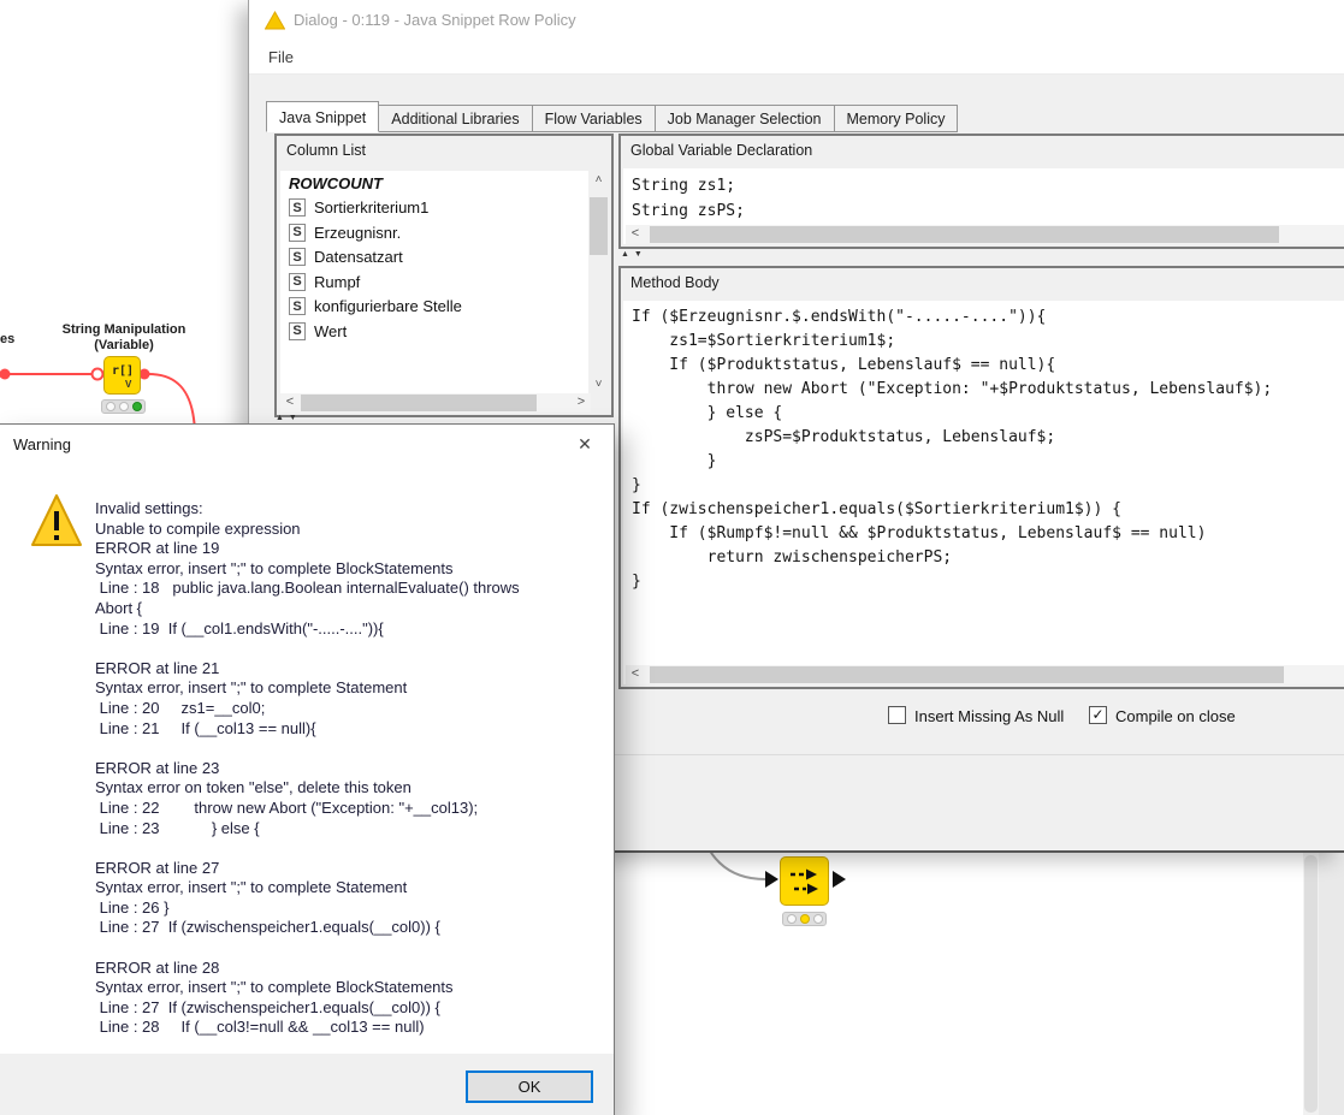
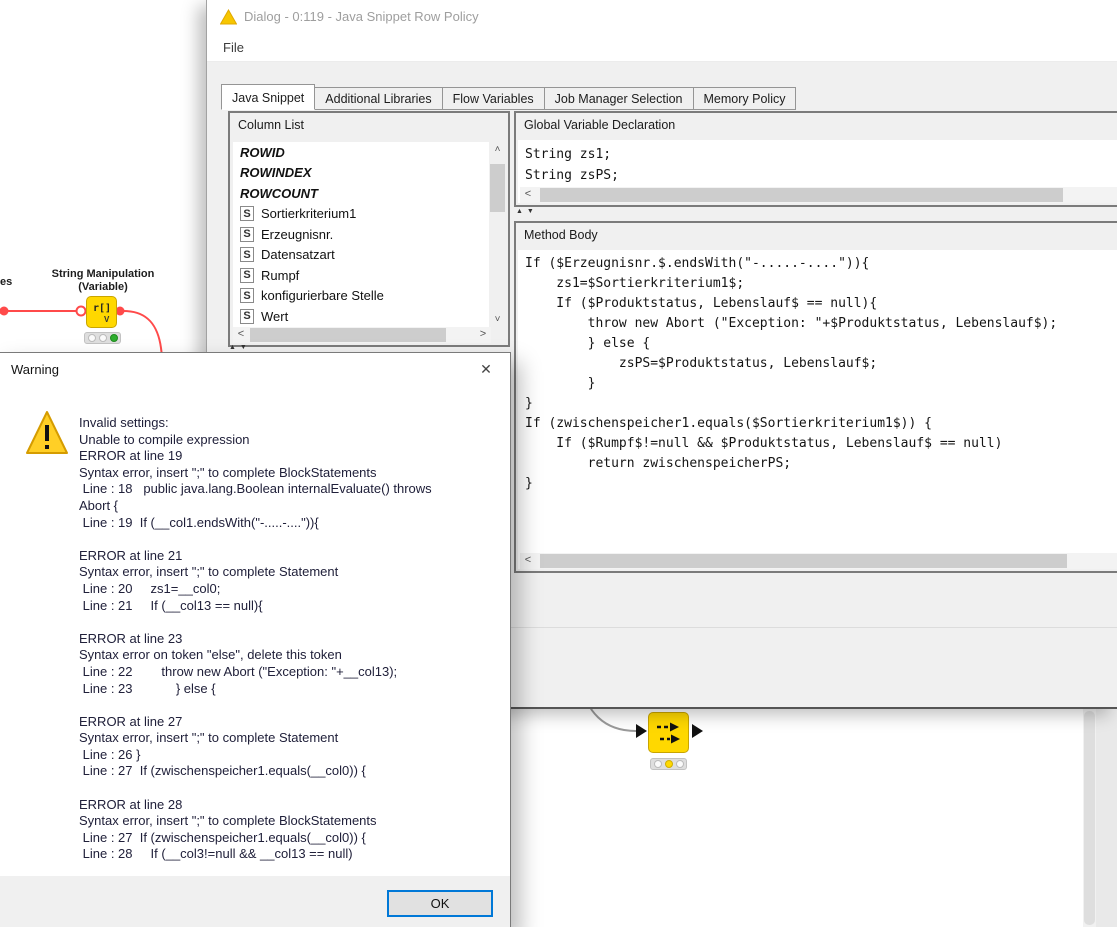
  String Manipulation
  (Variable)
  r[]
  V
  Dialog - 0:119 - Java Snippet Row Policy
  File
  Java Snippet
  Additional Libraries
  Flow Variables
  Job Manager Selection
  Memory Policy
  Column List
+ ROWID
+ ROWINDEX
  ROWCOUNT
  S
  Sortierkriterium1
  S
  Erzeugnisnr.
  S
  Datensatzart
  S
  Rumpf
  S
  konfigurierbare Stelle
  S
  Wert
  ˄
  ˅
  <
  >
  Global Variable Declaration
  String zs1;
  String zsPS;
  <
  Method Body
  If ($Erzeugnisnr.$.endsWith("-.....-....")){
  zs1=$Sortierkriterium1$;
  If ($Produktstatus, Lebenslauf$ == null){
  throw new Abort ("Exception: "+$Produktstatus, Lebenslauf$);
  } else {
  zsPS=$Produktstatus, Lebenslauf$;
  }
  }
  If (zwischenspeicher1.equals($Sortierkriterium1$)) {
  If ($Rumpf$!=null && $Produktstatus, Lebenslauf$ == null)
  return zwischenspeicherPS;
  }
  <
- Insert Missing As Null
- ✓
- Compile on close
  Warning
  ✕
  Invalid settings:
  Unable to compile expression
  ERROR at line 19
  Syntax error, insert ";" to complete BlockStatements
  Line : 18 public java.lang.Boolean internalEvaluate() throws
  Abort {
  Line : 19 If (__col1.endsWith("-.....-....")){
  ERROR at line 21
  Syntax error, insert ";" to complete Statement
  Line : 20 zs1=__col0;
  Line : 21 If (__col13 == null){
  ERROR at line 23
  Syntax error on token "else", delete this token
  Line : 22 throw new Abort ("Exception: "+__col13);
  Line : 23 } else {
  ERROR at line 27
  Syntax error, insert ";" to complete Statement
  Line : 26 }
  Line : 27 If (zwischenspeicher1.equals(__col0)) {
  ERROR at line 28
  Syntax error, insert ";" to complete BlockStatements
  Line : 27 If (zwischenspeicher1.equals(__col0)) {
  Line : 28 If (__col3!=null && __col13 == null)
  OK
